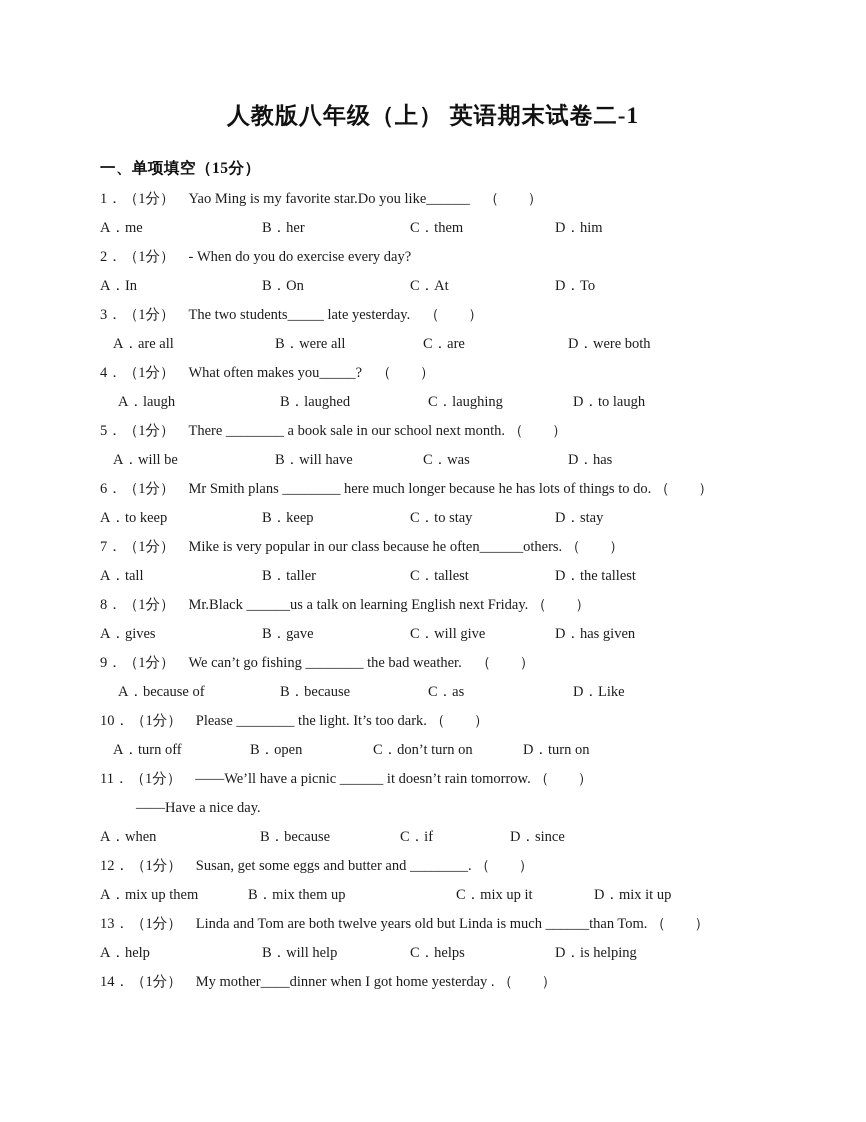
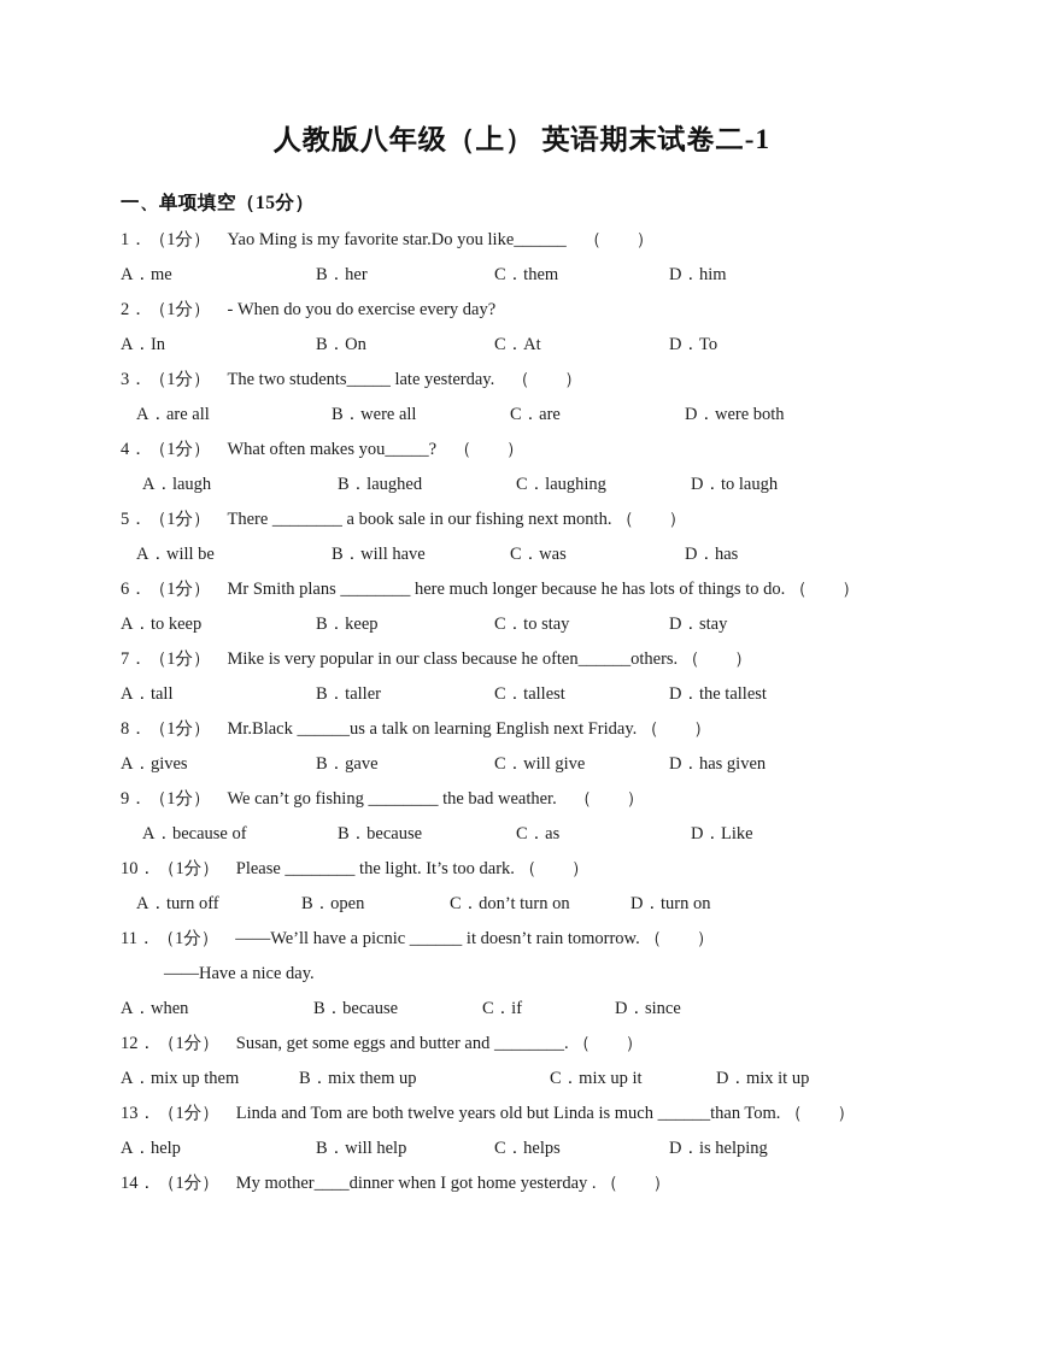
  人教版八年级（上） 英语期末试卷二-1
  一、单项填空（15分）
  1． （1分） Yao Ming is my favorite star.Do you like______ （ ）
  A．me
  B．her
  C．them
  D．him
  2． （1分） - When do you do exercise every day?
  A．In
  B．On
  C．At
  D．To
  3． （1分） The two students_____ late yesterday. （ ）
  A．are all
  B．were all
  C．are
  D．were both
  4． （1分） What often makes you_____? （ ）
  A．laugh
  B．laughed
  C．laughing
  D．to laugh
- 5． （1分） There ________ a book sale in our school next month. （ ）
+ 5． （1分） There ________ a book sale in our fishing next month. （ ）
  A．will be
  B．will have
  C．was
  D．has
  6． （1分） Mr Smith plans ________ here much longer because he has lots of things to do. （ ）
  A．to keep
  B．keep
  C．to stay
  D．stay
  7． （1分） Mike is very popular in our class because he often______others. （ ）
  A．tall
  B．taller
  C．tallest
  D．the tallest
  8． （1分） Mr.Black ______us a talk on learning English next Friday. （ ）
  A．gives
  B．gave
  C．will give
  D．has given
  9． （1分） We can’t go fishing ________ the bad weather. （ ）
  A．because of
  B．because
  C．as
  D．Like
  10． （1分） Please ________ the light. It’s too dark. （ ）
  A．turn off
  B．open
  C．don’t turn on
  D．turn on
  11． （1分） ——We’ll have a picnic ______ it doesn’t rain tomorrow. （ ）
  ——Have a nice day.
  A．when
  B．because
  C．if
  D．since
  12． （1分） Susan, get some eggs and butter and ________. （ ）
  A．mix up them
  B．mix them up
  C．mix up it
  D．mix it up
  13． （1分） Linda and Tom are both twelve years old but Linda is much ______than Tom. （ ）
  A．help
  B．will help
  C．helps
  D．is helping
  14． （1分） My mother____dinner when I got home yesterday . （ ）
